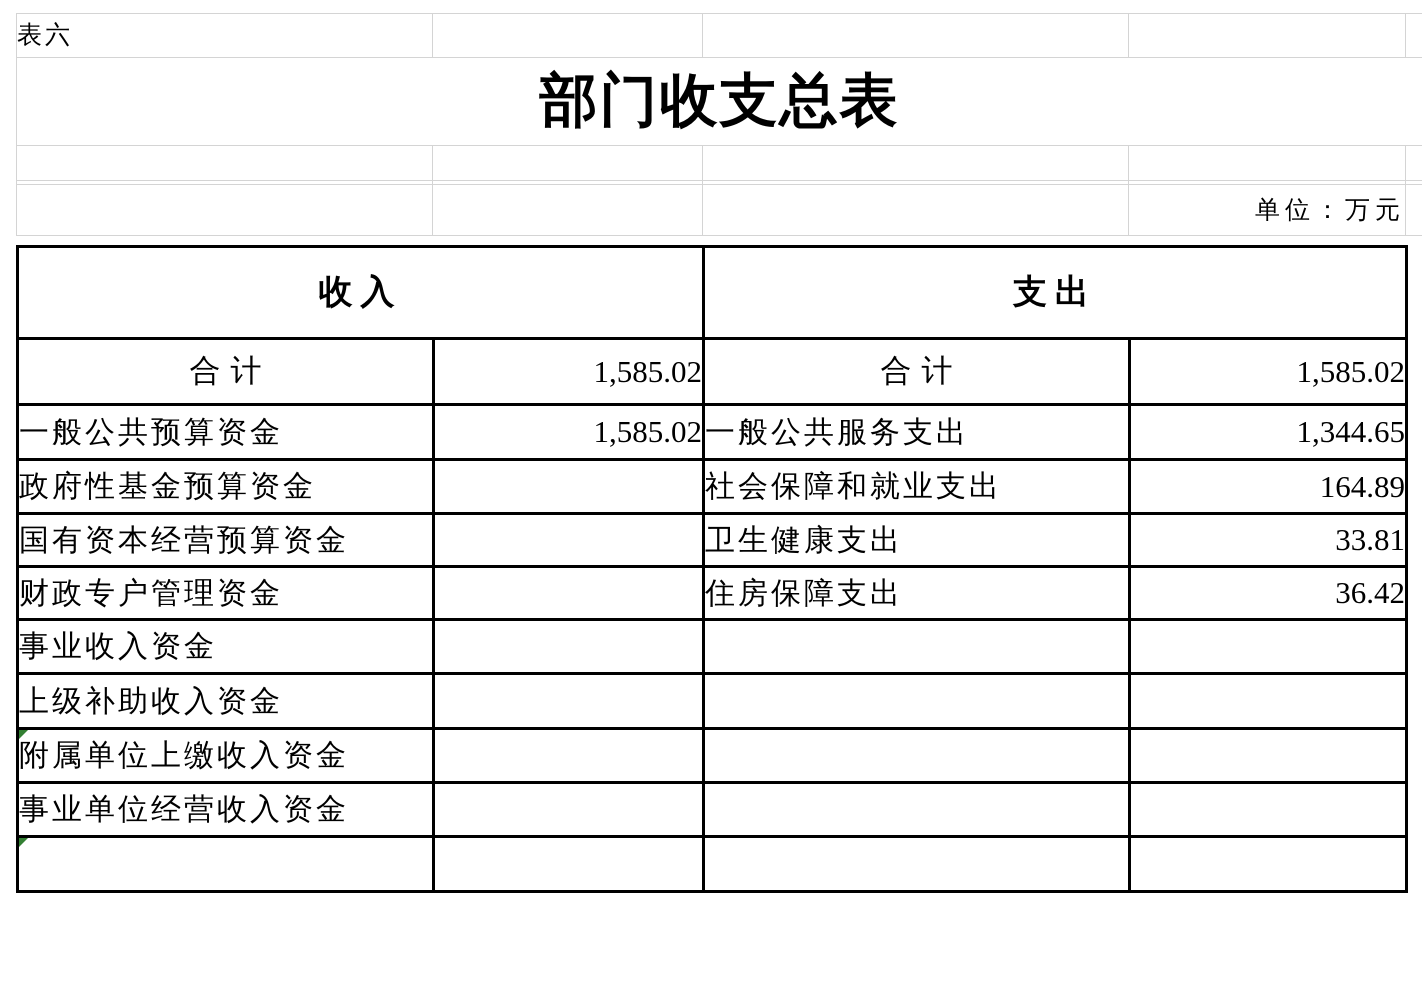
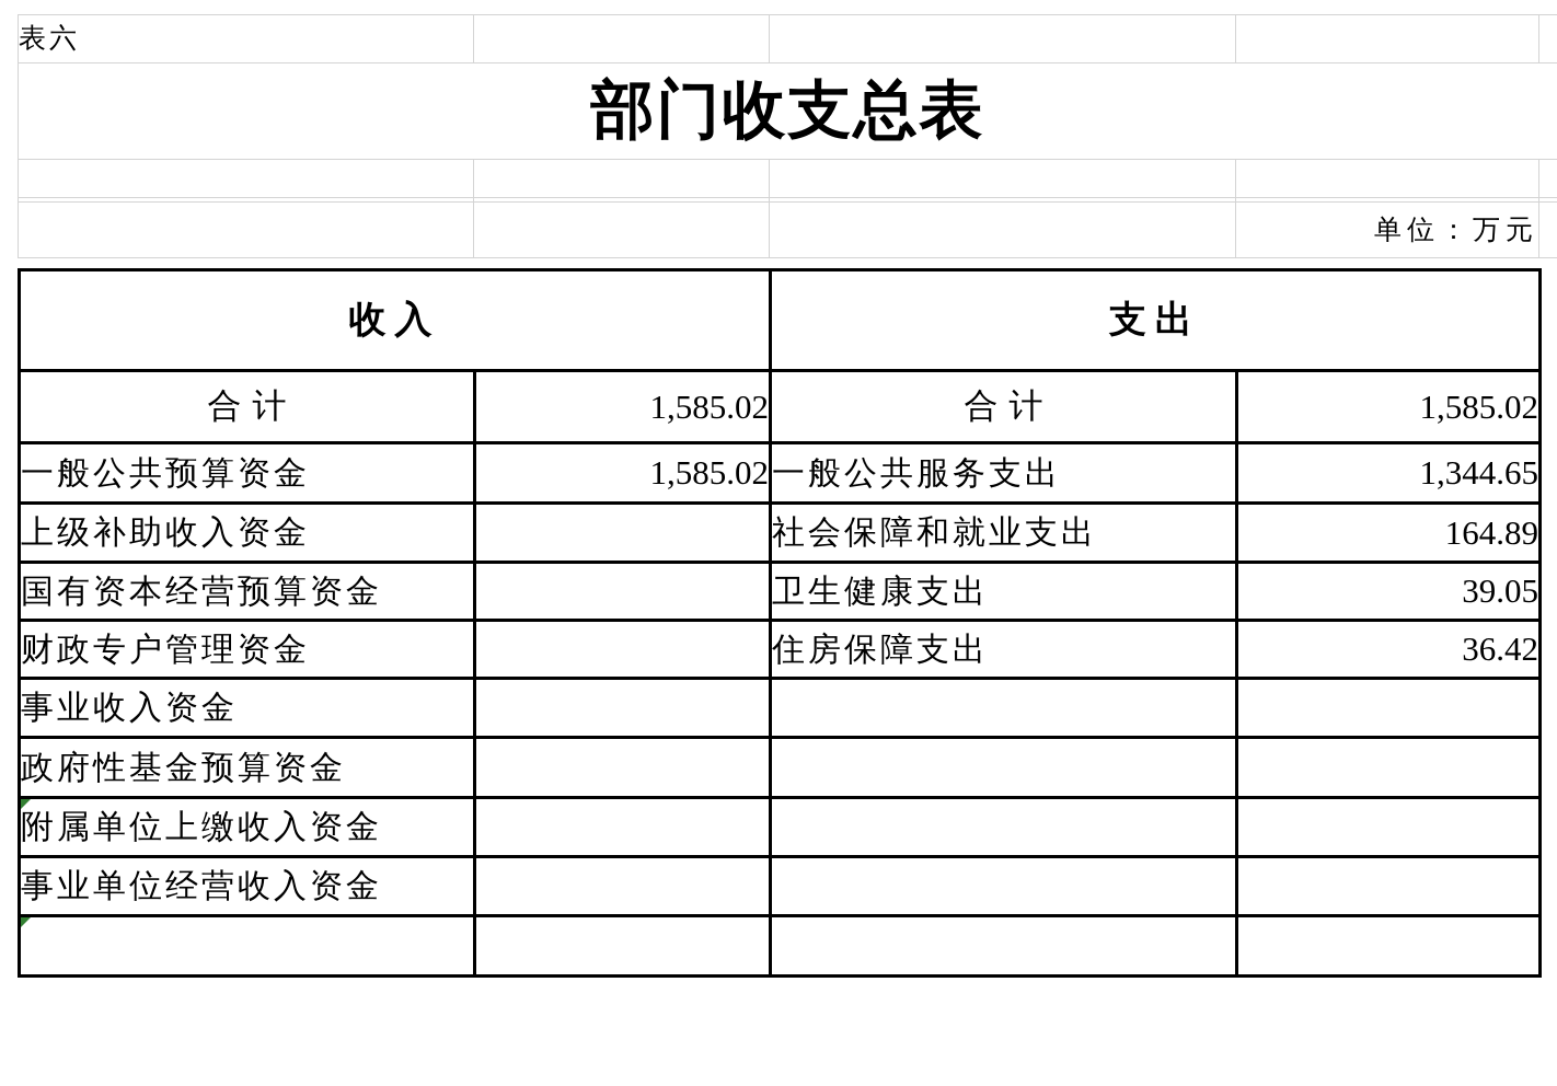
  表六
  部门收支总表
  			单位：万元
  收入	支出
  合计	1,585.02	合计	1,585.02
  一般公共预算资金	1,585.02	一般公共服务支出	1,344.65
- 政府性基金预算资金		社会保障和就业支出	164.89
+ 上级补助收入资金		社会保障和就业支出	164.89
- 国有资本经营预算资金		卫生健康支出	33.81
+ 国有资本经营预算资金		卫生健康支出	39.05
  财政专户管理资金		住房保障支出	36.42
  事业收入资金
- 上级补助收入资金
+ 政府性基金预算资金
  附属单位上缴收入资金
  事业单位经营收入资金
